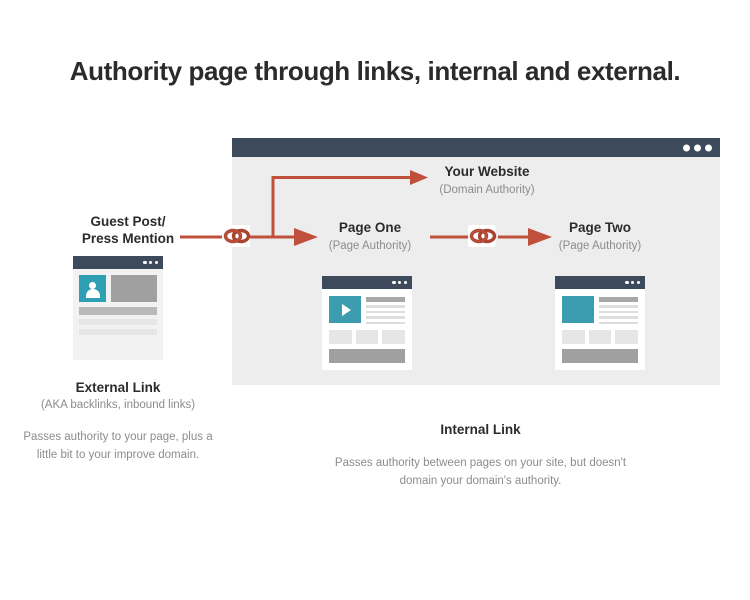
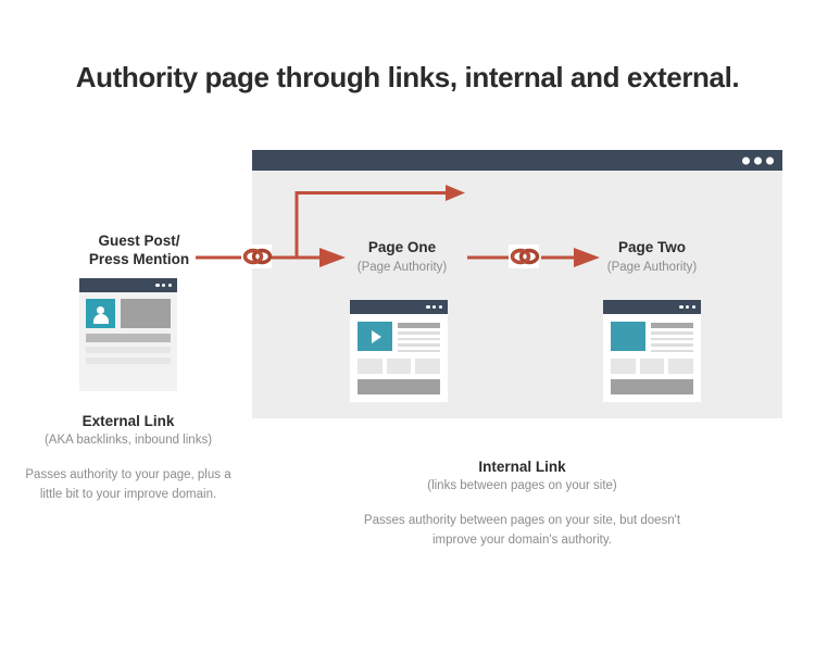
  Authority page through links, internal and external.
  Guest Post/
  Press Mention
- Your Website
- (Domain Authority)
  Page One
  (Page Authority)
  Page Two
  (Page Authority)
  External Link
  (AKA backlinks, inbound links)
  Passes authority to your page, plus a little bit to your improve domain.
  Internal Link
+ (links between pages on your site)
- Passes authority between pages on your site, but doesn't domain your domain's authority.
+ Passes authority between pages on your site, but doesn't improve your domain's authority.
